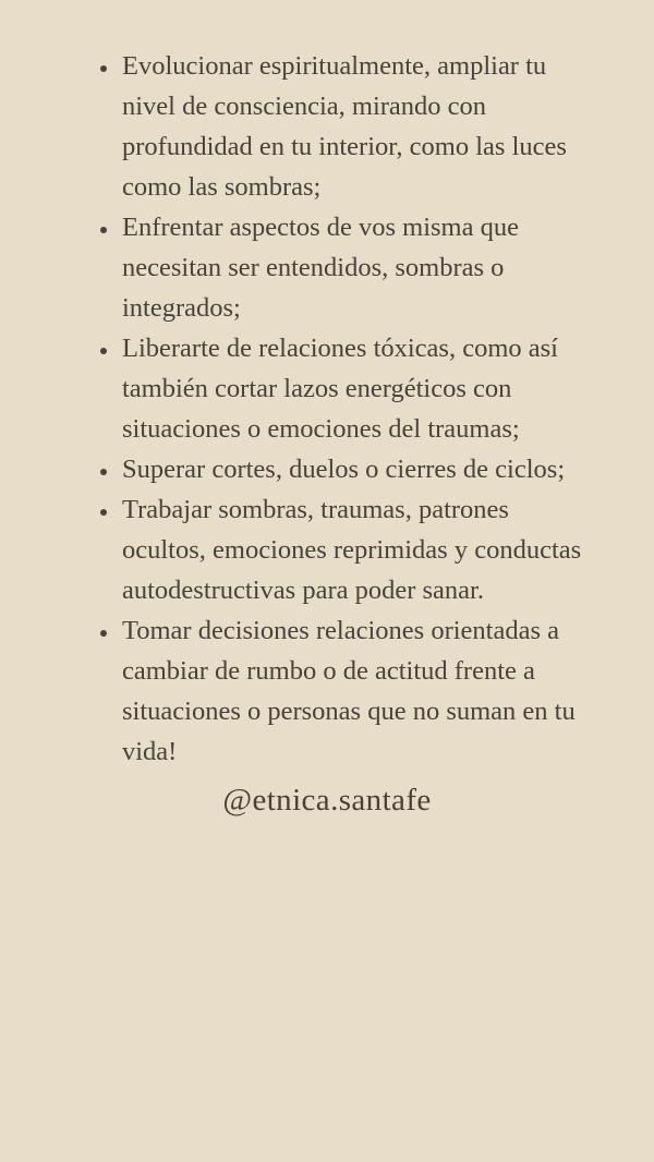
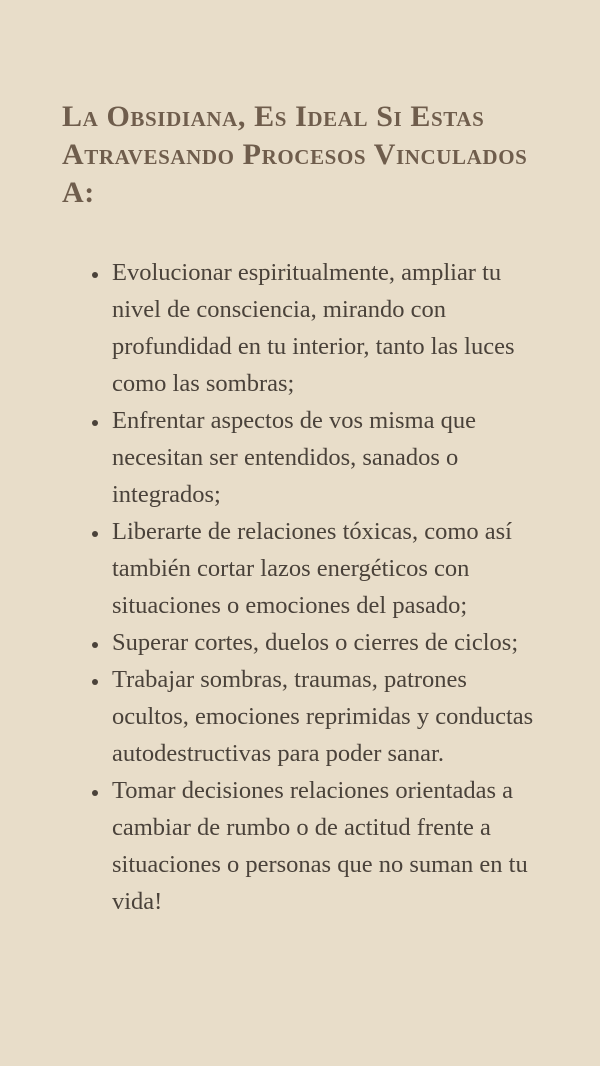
+ La Obsidiana, Es Ideal Si Estas Atravesando Procesos Vinculados A:
- Evolucionar espiritualmente, ampliar tu nivel de consciencia, mirando con profundidad en tu interior, como las luces como las sombras;
+ Evolucionar espiritualmente, ampliar tu nivel de consciencia, mirando con profundidad en tu interior, tanto las luces como las sombras;
- Enfrentar aspectos de vos misma que necesitan ser entendidos, sombras o integrados;
+ Enfrentar aspectos de vos misma que necesitan ser entendidos, sanados o integrados;
- Liberarte de relaciones tóxicas, como así también cortar lazos energéticos con situaciones o emociones del traumas;
+ Liberarte de relaciones tóxicas, como así también cortar lazos energéticos con situaciones o emociones del pasado;
  Superar cortes, duelos o cierres de ciclos;
  Trabajar sombras, traumas, patrones ocultos, emociones reprimidas y conductas autodestructivas para poder sanar.
  Tomar decisiones relaciones orientadas a cambiar de rumbo o de actitud frente a situaciones o personas que no suman en tu vida!
- @etnica.santafe
